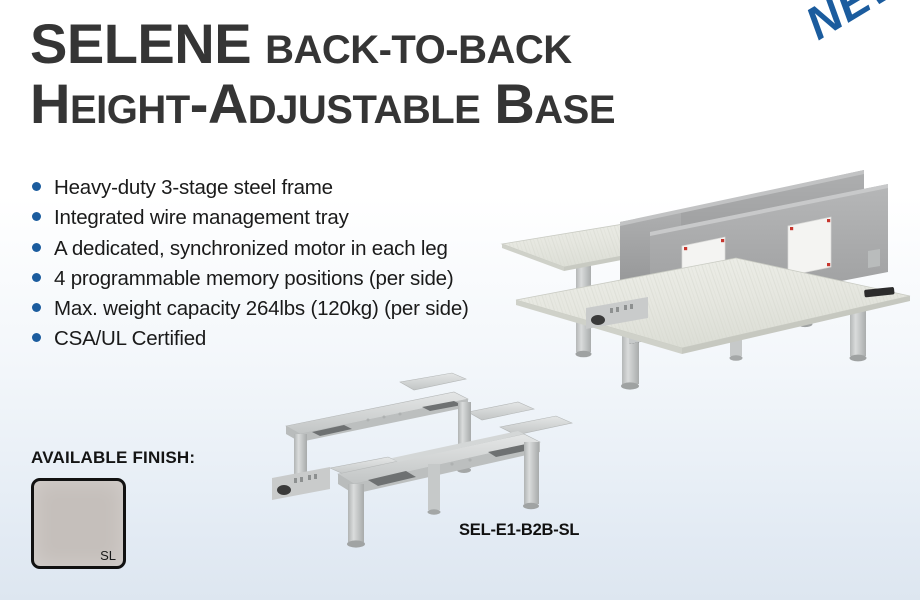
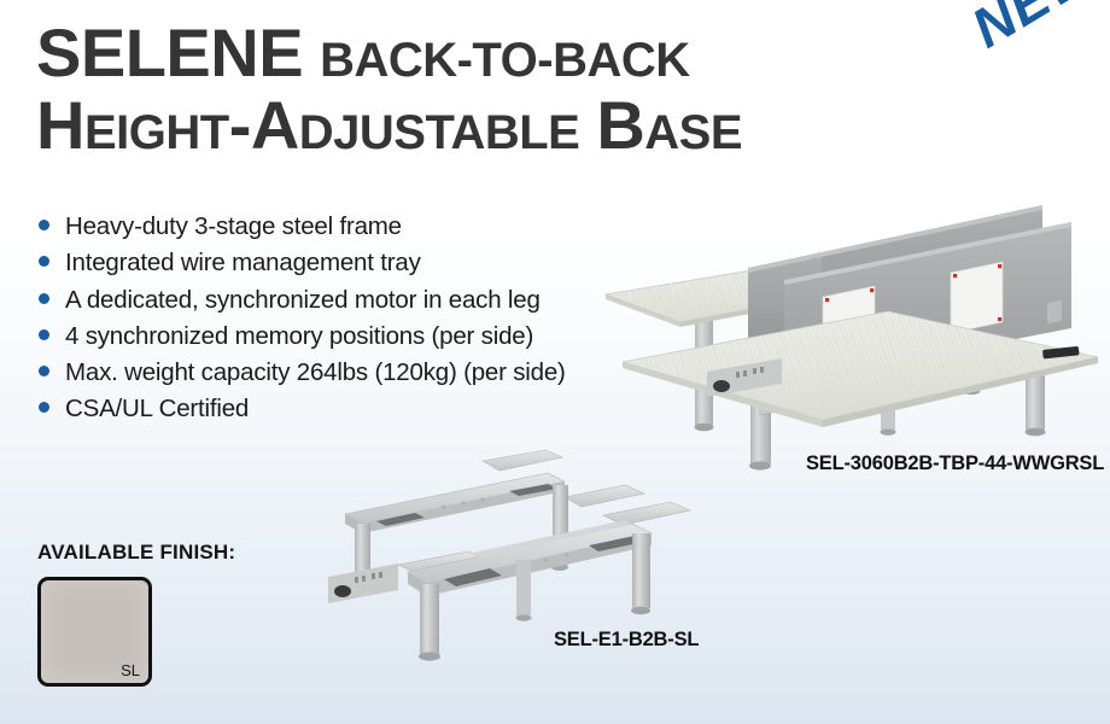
  SELENE BACK-TO-BACK
  HEIGHT-ADJUSTABLE BASE
  Heavy-duty 3-stage steel frame
  Integrated wire management tray
  A dedicated, synchronized motor in each leg
- 4 programmable memory positions (per side)
+ 4 synchronized memory positions (per side)
  Max. weight capacity 264lbs (120kg) (per side)
  CSA/UL Certified
  AVAILABLE FINISH:
  SL
+ SEL-3060B2B-TBP-44-WWGRSL
  SEL-E1-B2B-SL
